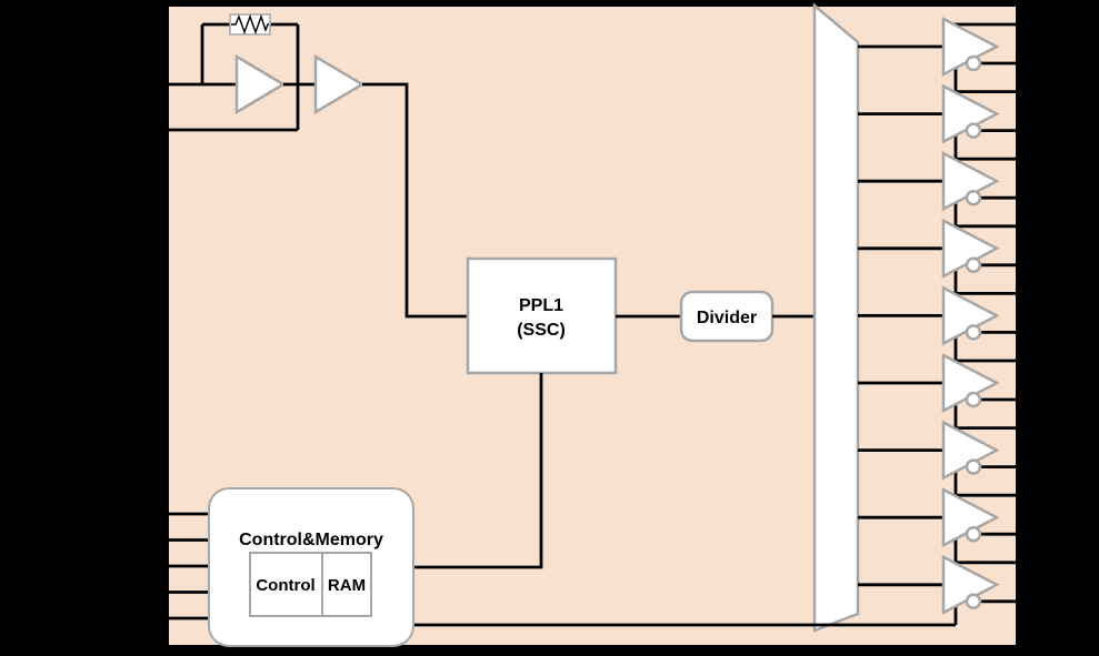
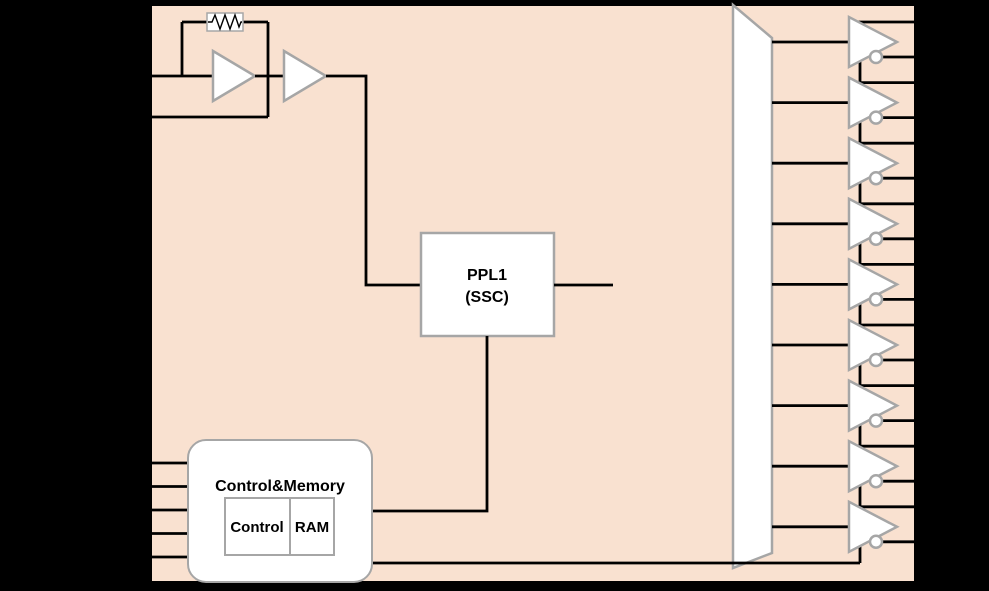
  PPL1
  (SSC)
- Divider
  Control&Memory
  Control
  RAM
